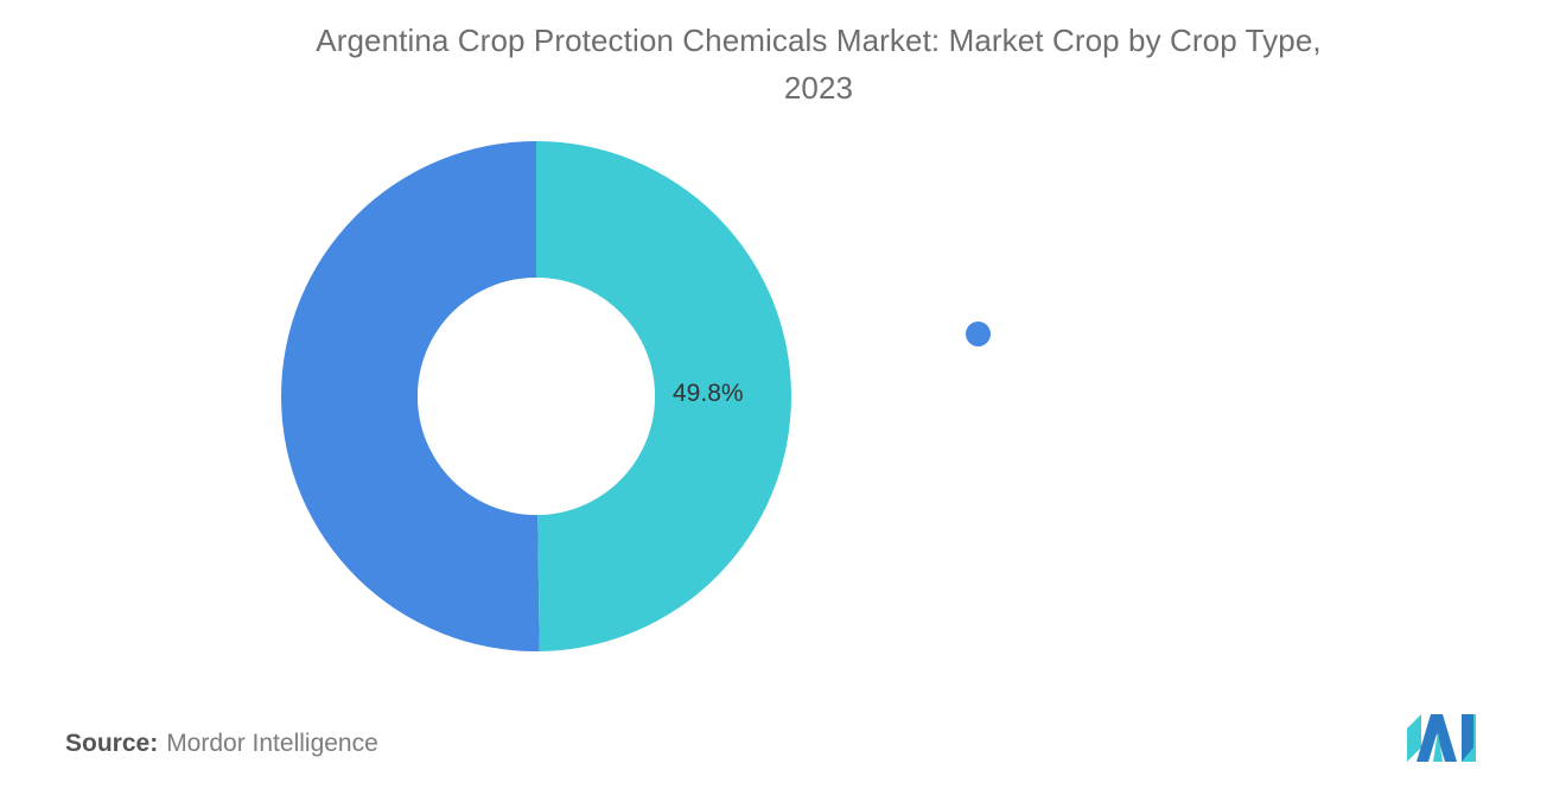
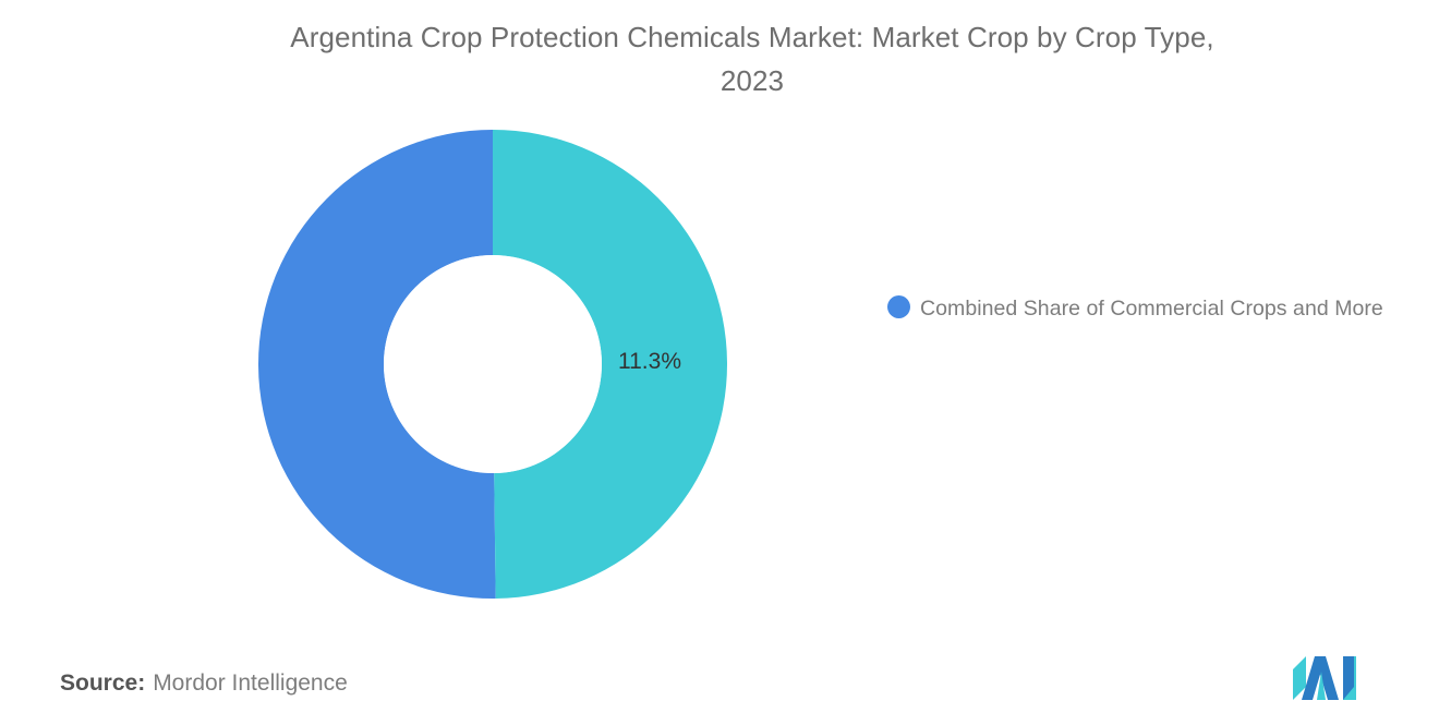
  Argentina Crop Protection Chemicals Market: Market Crop by Crop Type,
  2023
- 49.8%
+ 11.3%
+ Combined Share of Commercial Crops and More
  Source: Mordor Intelligence
